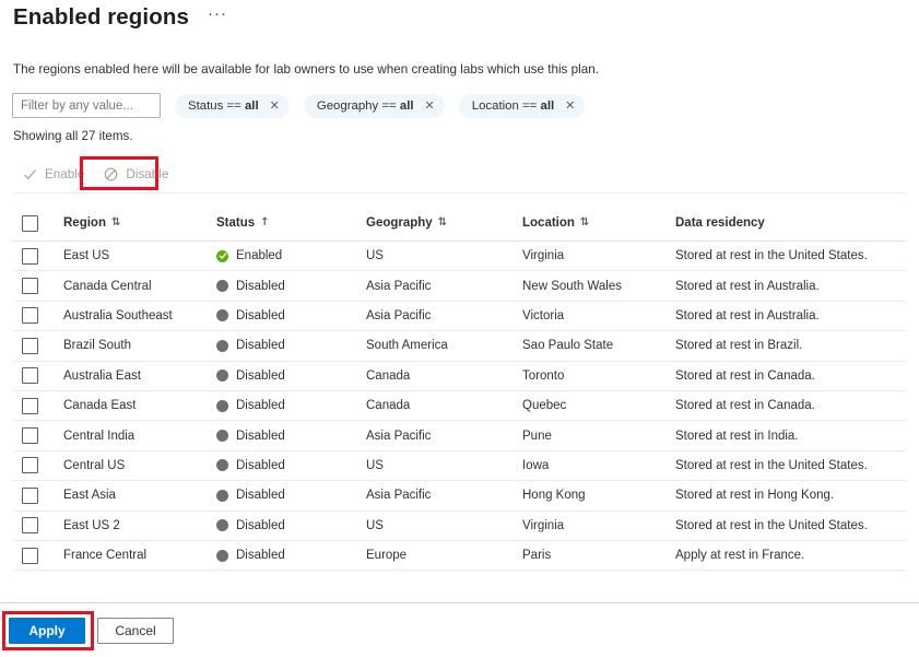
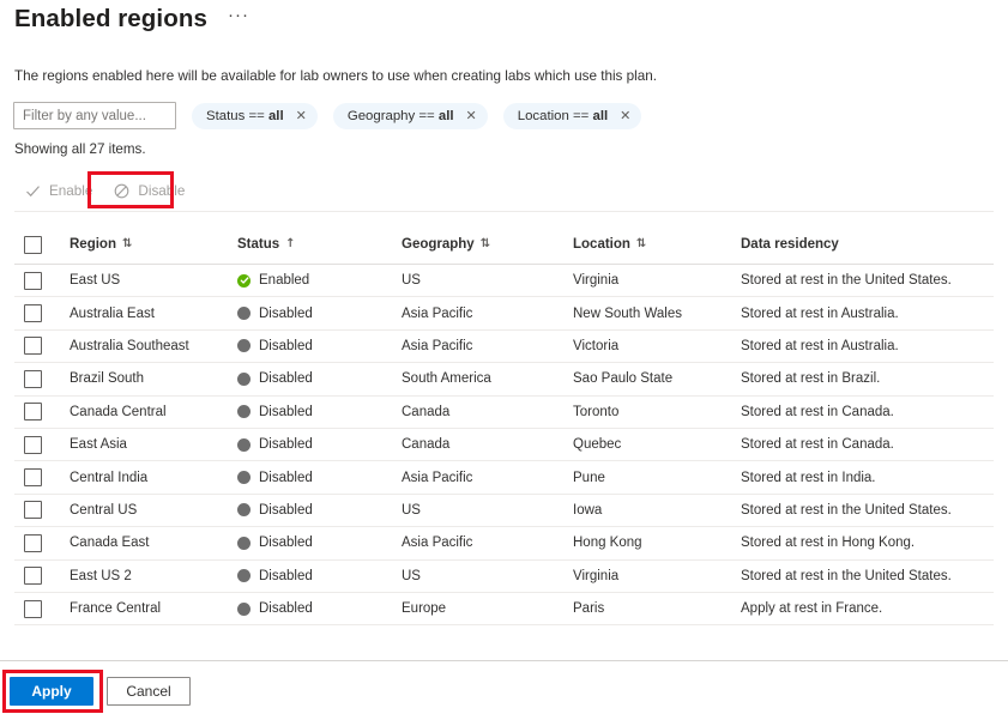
  Enabled regions
  ···
  The regions enabled here will be available for lab owners to use when creating labs which use this plan.
  Filter by any value...
  Status == all
  ✕
  Geography == all
  ✕
  Location == all
  ✕
  Showing all 27 items.
  Enable
  Disable
  Region
  ⇅
  Status
  ↑
  Geography
  ⇅
  Location
  ⇅
  Data residency
  East US
  Enabled
  US
  Virginia
  Stored at rest in the United States.
- Canada Central
+ Australia East
  Disabled
  Asia Pacific
  New South Wales
  Stored at rest in Australia.
  Australia Southeast
  Disabled
  Asia Pacific
  Victoria
  Stored at rest in Australia.
  Brazil South
  Disabled
  South America
  Sao Paulo State
  Stored at rest in Brazil.
- Australia East
+ Canada Central
  Disabled
  Canada
  Toronto
  Stored at rest in Canada.
- Canada East
+ East Asia
  Disabled
  Canada
  Quebec
  Stored at rest in Canada.
  Central India
  Disabled
  Asia Pacific
  Pune
  Stored at rest in India.
  Central US
  Disabled
  US
  Iowa
  Stored at rest in the United States.
- East Asia
+ Canada East
  Disabled
  Asia Pacific
  Hong Kong
  Stored at rest in Hong Kong.
  East US 2
  Disabled
  US
  Virginia
  Stored at rest in the United States.
  France Central
  Disabled
  Europe
  Paris
  Apply at rest in France.
  Apply
  Cancel
